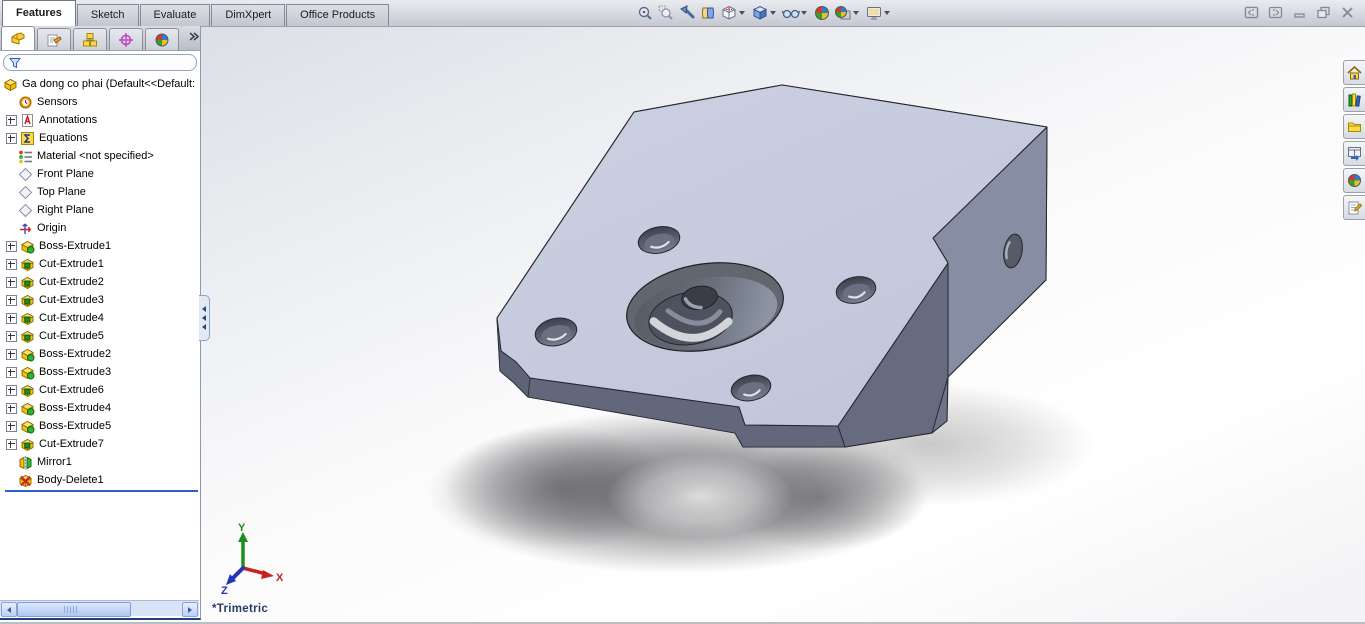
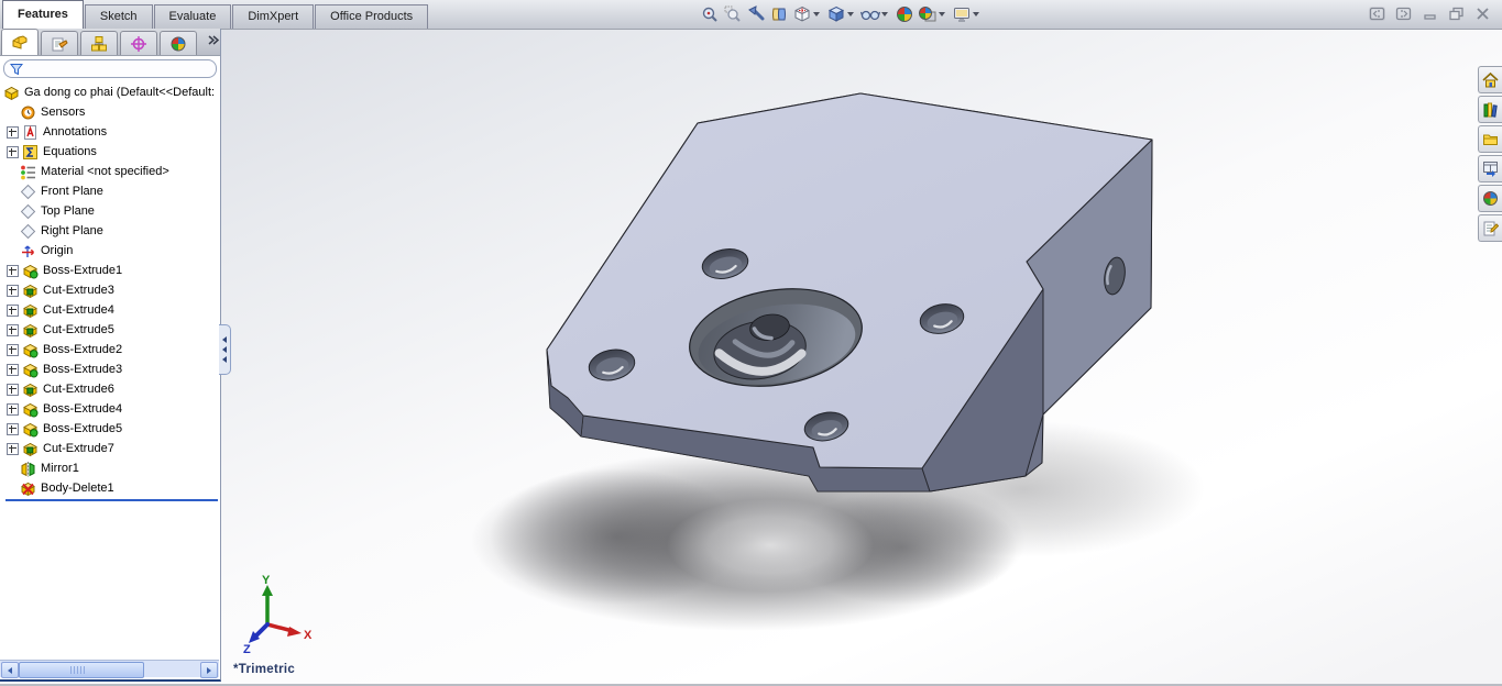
  Y
  X
  Z
  Features
  Sketch
  Evaluate
  DimXpert
  Office Products
  Ga dong co phai (Default<<Default:
  Sensors
  Annotations
  Equations
  Material <not specified>
  Front Plane
  Top Plane
  Right Plane
  Origin
  Boss-Extrude1
- Cut-Extrude1
- Cut-Extrude2
  Cut-Extrude3
  Cut-Extrude4
  Cut-Extrude5
  Boss-Extrude2
  Boss-Extrude3
  Cut-Extrude6
  Boss-Extrude4
  Boss-Extrude5
  Cut-Extrude7
  Mirror1
  Body-Delete1
  *Trimetric
